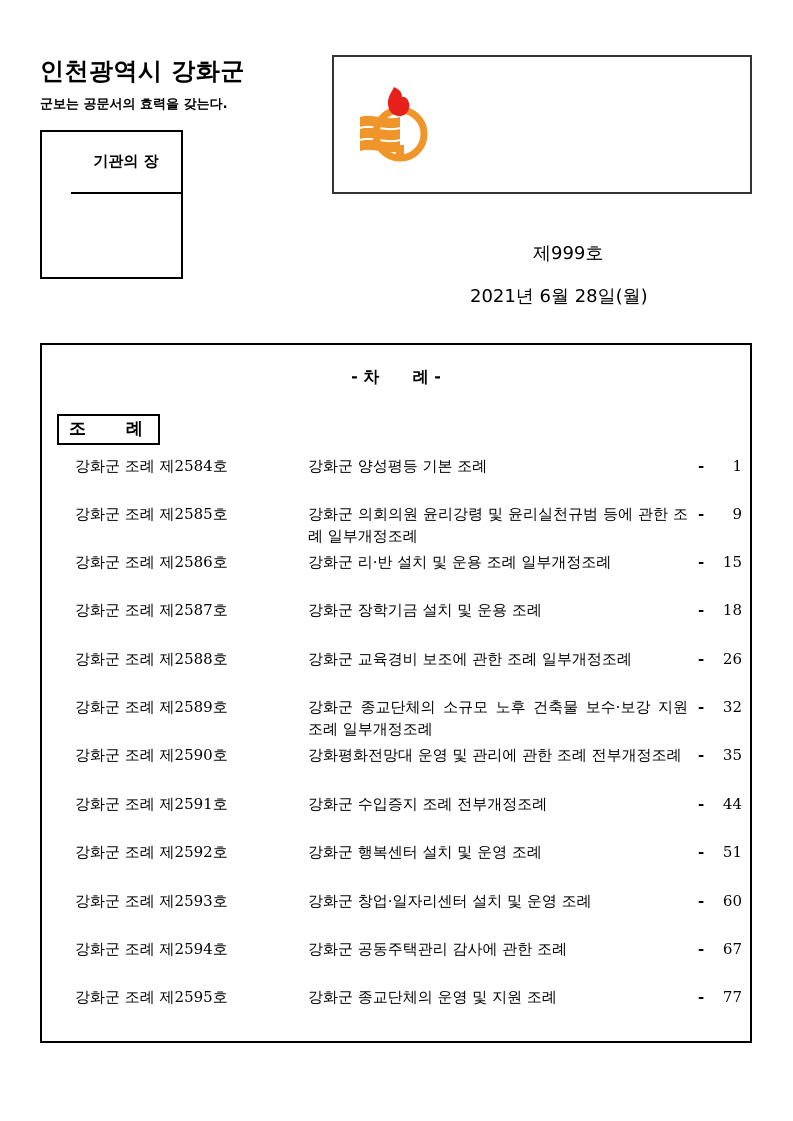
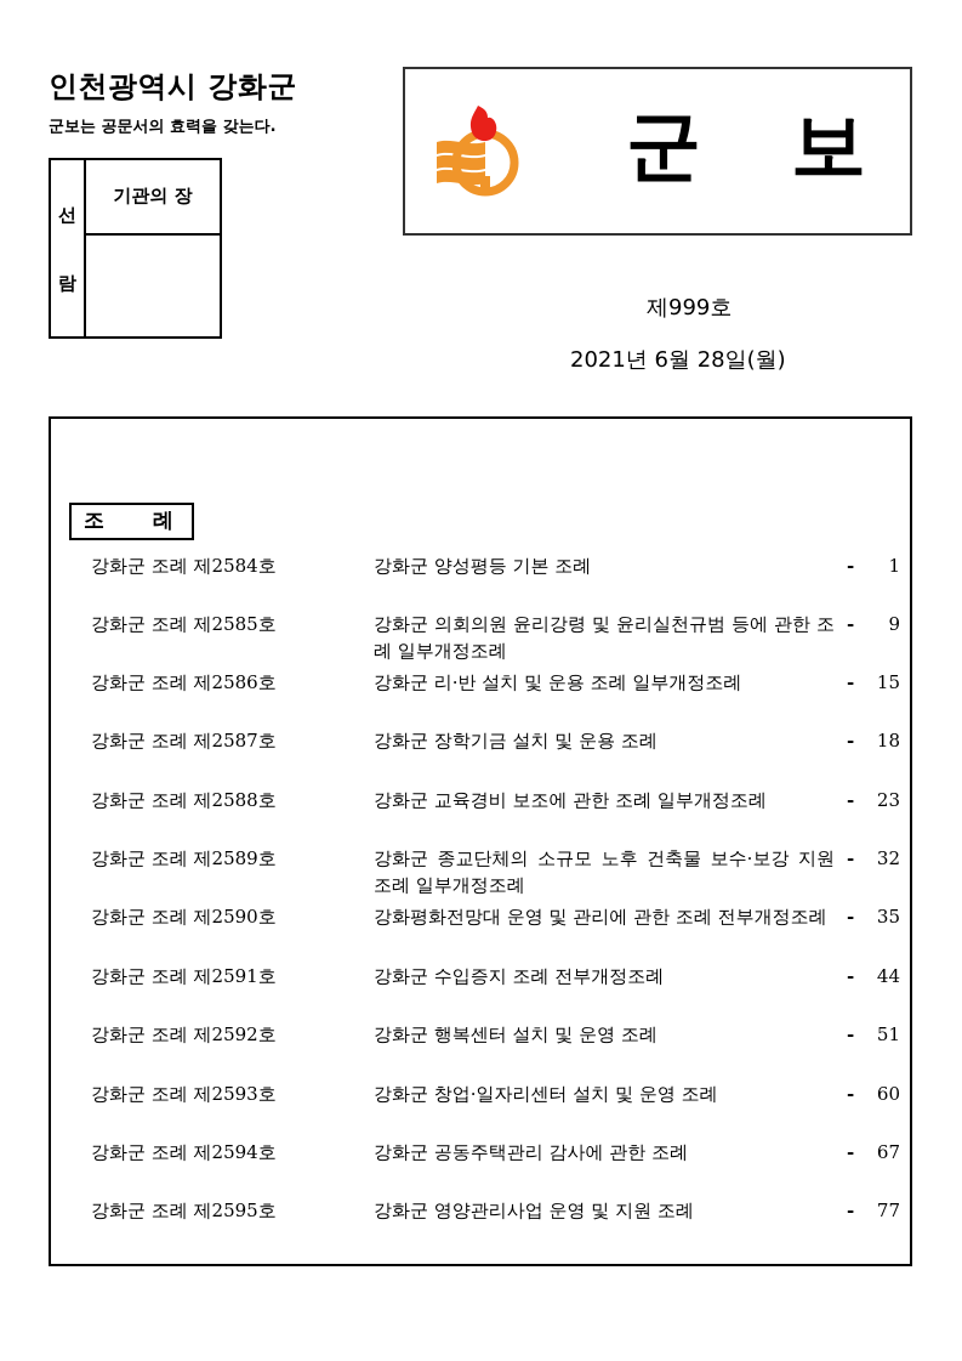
  인천광역시 강화군
  군보는 공문서의 효력을 갖는다.
+ 선
+ 람
  기관의 장
+ 군
+ 보
  제999호
  2021년 6월 28일(월)
- - 차 례 -
  조
  례
  강화군 조례 제2584호
  강화군 양성평등 기본 조례
  -
  1
  강화군 조례 제2585호
  강화군 의회의원 윤리강령 및 윤리실천규범 등에 관한 조례 일부개정조례
  -
  9
  강화군 조례 제2586호
  강화군 리·반 설치 및 운용 조례 일부개정조례
  -
  15
  강화군 조례 제2587호
  강화군 장학기금 설치 및 운용 조례
  -
  18
  강화군 조례 제2588호
  강화군 교육경비 보조에 관한 조례 일부개정조례
  -
- 26
+ 23
  강화군 조례 제2589호
  강화군 종교단체의 소규모 노후 건축물 보수·보강 지원 조례 일부개정조례
  -
  32
  강화군 조례 제2590호
  강화평화전망대 운영 및 관리에 관한 조례 전부개정조례
  -
  35
  강화군 조례 제2591호
  강화군 수입증지 조례 전부개정조례
  -
  44
  강화군 조례 제2592호
  강화군 행복센터 설치 및 운영 조례
  -
  51
  강화군 조례 제2593호
  강화군 창업·일자리센터 설치 및 운영 조례
  -
  60
  강화군 조례 제2594호
  강화군 공동주택관리 감사에 관한 조례
  -
  67
  강화군 조례 제2595호
- 강화군 종교단체의 운영 및 지원 조례
+ 강화군 영양관리사업 운영 및 지원 조례
  -
  77
